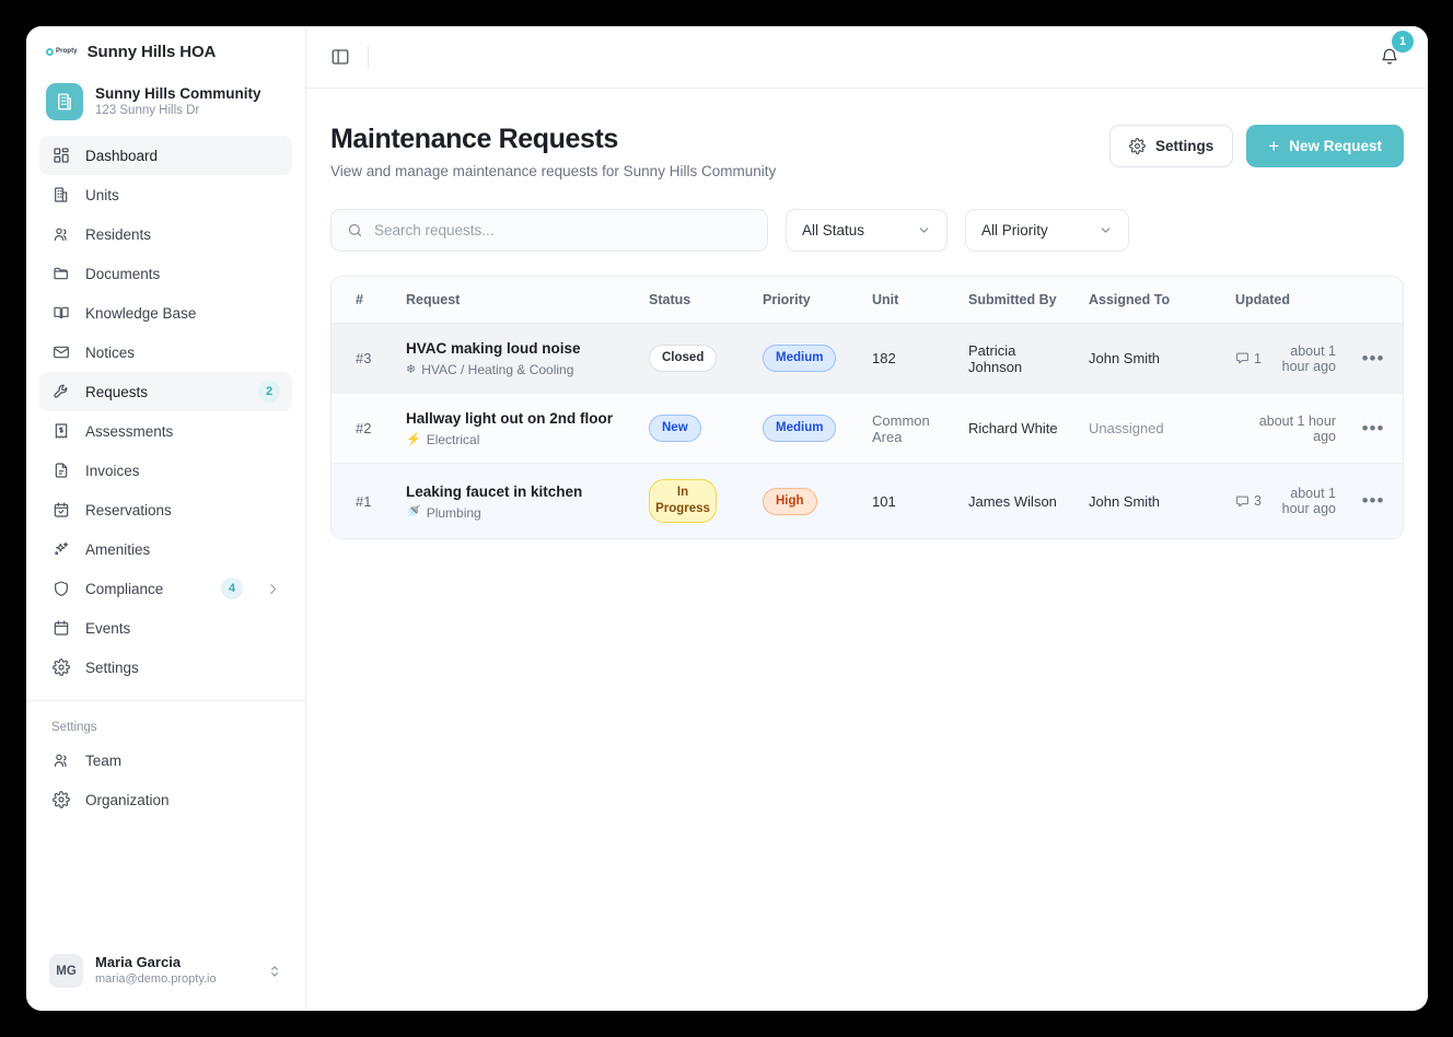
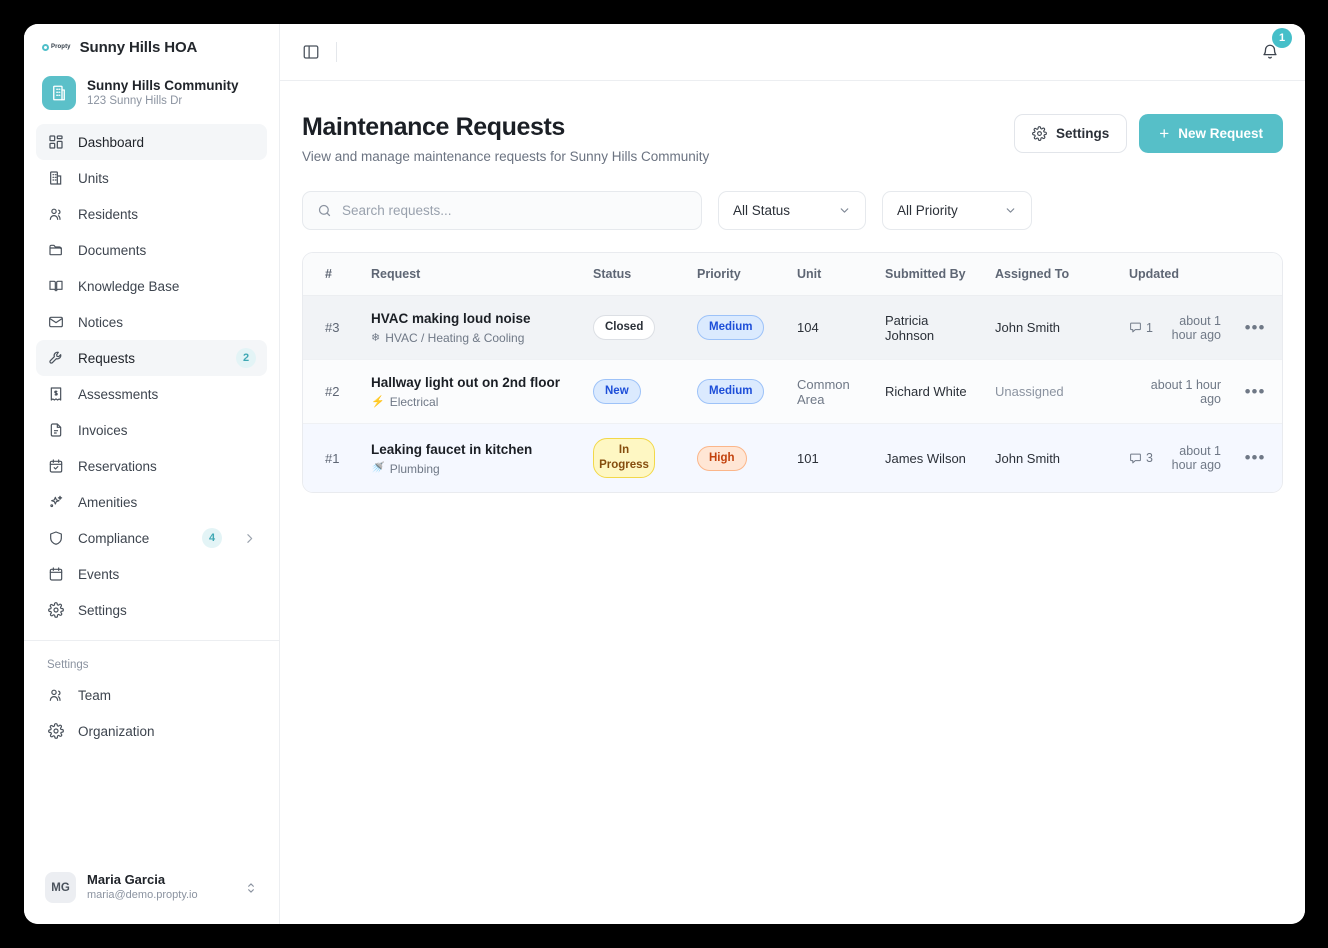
  Sunny Hills HOA
  Sunny Hills Community
  123 Sunny Hills Dr
  Dashboard
  Units
  Residents
  Documents
  Knowledge Base
  Notices
  Requests
  2
  Assessments
  Invoices
  Reservations
  Amenities
  Compliance
  4
  Events
  Settings
  Settings
  Team
  Organization
  MG
  Maria Garcia
  maria@demo.propty.io
  1
  Maintenance Requests
  View and manage maintenance requests for Sunny Hills Community
  Settings
  +
  New Request
  Search requests...
  All Status
  All Priority
  #	Request	Status	Priority	Unit	Submitted By	Assigned To	Updated
- #3	HVAC making loud noise ❄ HVAC / Heating & Cooling	Closed	Medium	182	Patricia Johnson	John Smith	1 about 1 hour ago	•••
+ #3	HVAC making loud noise ❄ HVAC / Heating & Cooling	Closed	Medium	104	Patricia Johnson	John Smith	1 about 1 hour ago	•••
  #2	Hallway light out on 2nd floor ⚡ Electrical	New	Medium	Common Area	Richard White	Unassigned	about 1 hour ago	•••
  #1	Leaking faucet in kitchen 🚿 Plumbing	In Progress	High	101	James Wilson	John Smith	3 about 1 hour ago	•••
